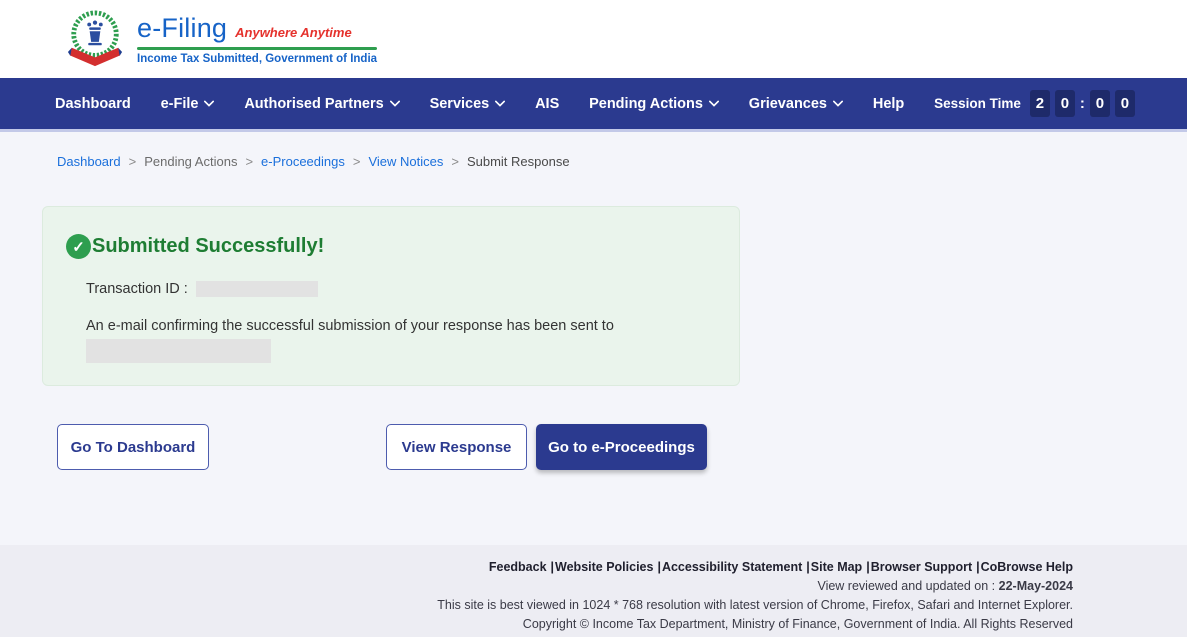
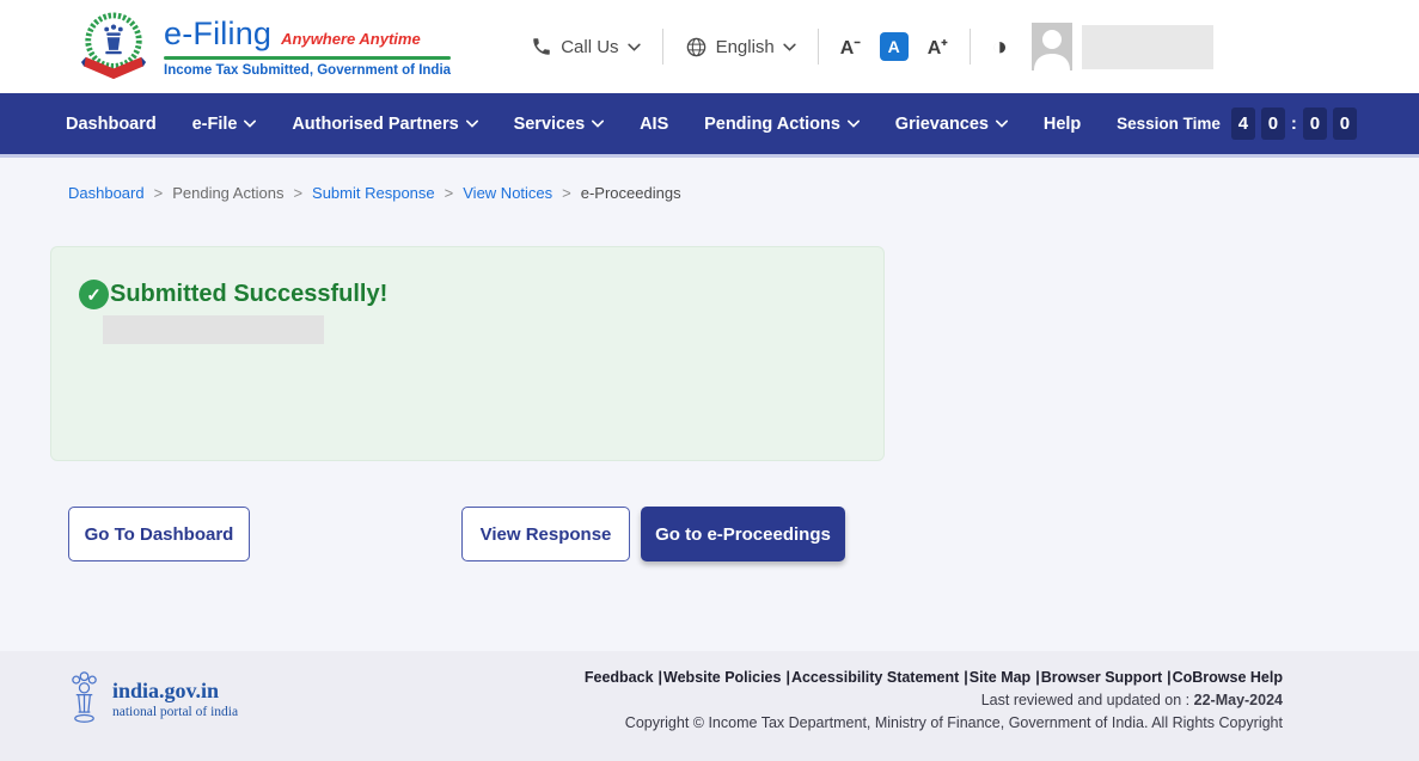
  e-Filing
  Anywhere Anytime
  Income Tax Submitted, Government of India
+ Call Us
+ English
+ A⁻
+ A
+ A⁺
+ ◑
  Dashboard
  e-File
  Authorised Partners
  Services
  AIS
  Pending Actions
  Grievances
  Help
  Session Time
- 2
+ 4
  0
  :
  0
  0
  Dashboard
  >
  Pending Actions
  >
- e-Proceedings
+ Submit Response
  >
  View Notices
  >
- Submit Response
+ e-Proceedings
  ✓
  Submitted Successfully!
- Transaction ID :
- An e-mail confirming the successful submission of your response has been sent to
  Go To Dashboard
  View Response
  Go to e-Proceedings
+ india.gov.in
+ national portal of india
  Feedback |Website Policies |Accessibility Statement |Site Map |Browser Support |CoBrowse Help
- View reviewed and updated on : 22-May-2024
+ Last reviewed and updated on : 22-May-2024
- This site is best viewed in 1024 * 768 resolution with latest version of Chrome, Firefox, Safari and Internet Explorer.
- Copyright © Income Tax Department, Ministry of Finance, Government of India. All Rights Reserved
+ Copyright © Income Tax Department, Ministry of Finance, Government of India. All Rights Copyright
